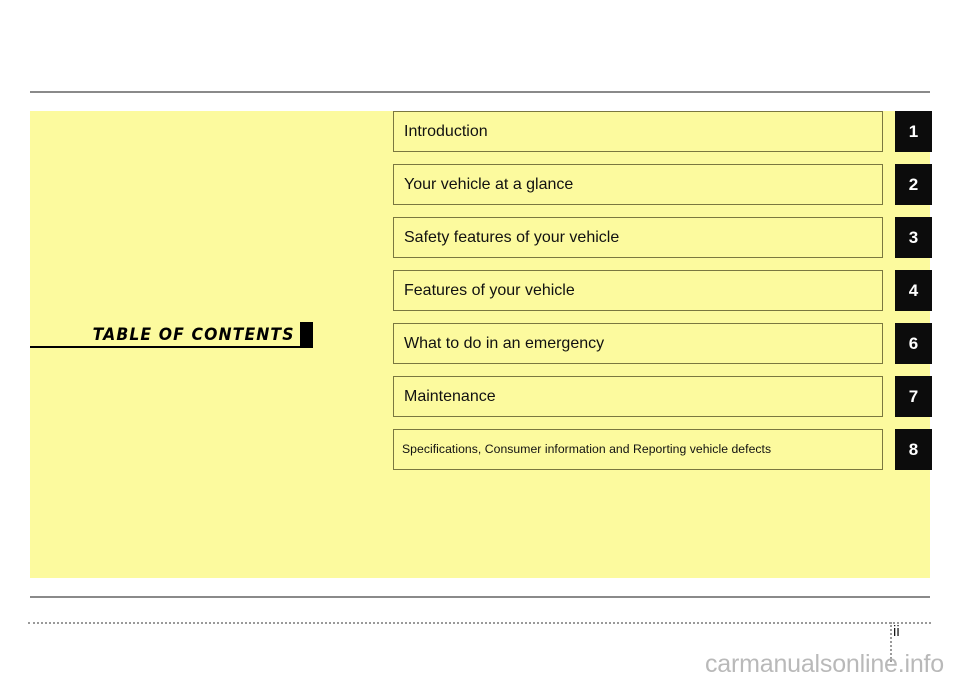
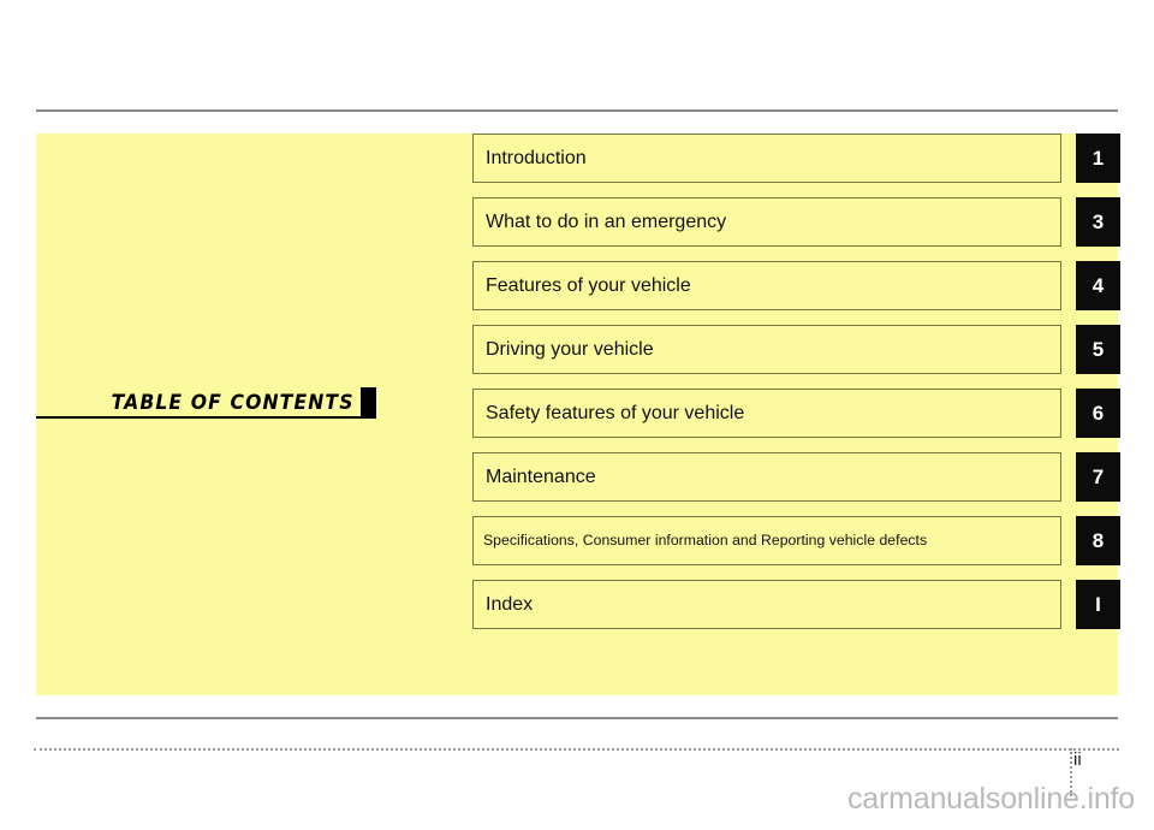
  TABLE OF CONTENTS
  Introduction
  1
- Your vehicle at a glance
- 2
- Safety features of your vehicle
+ What to do in an emergency
  3
  Features of your vehicle
  4
+ Driving your vehicle
+ 5
- What to do in an emergency
+ Safety features of your vehicle
  6
  Maintenance
  7
  Specifications, Consumer information and Reporting vehicle defects
  8
+ Index
+ I
  ii
  carmanualsonline.info
